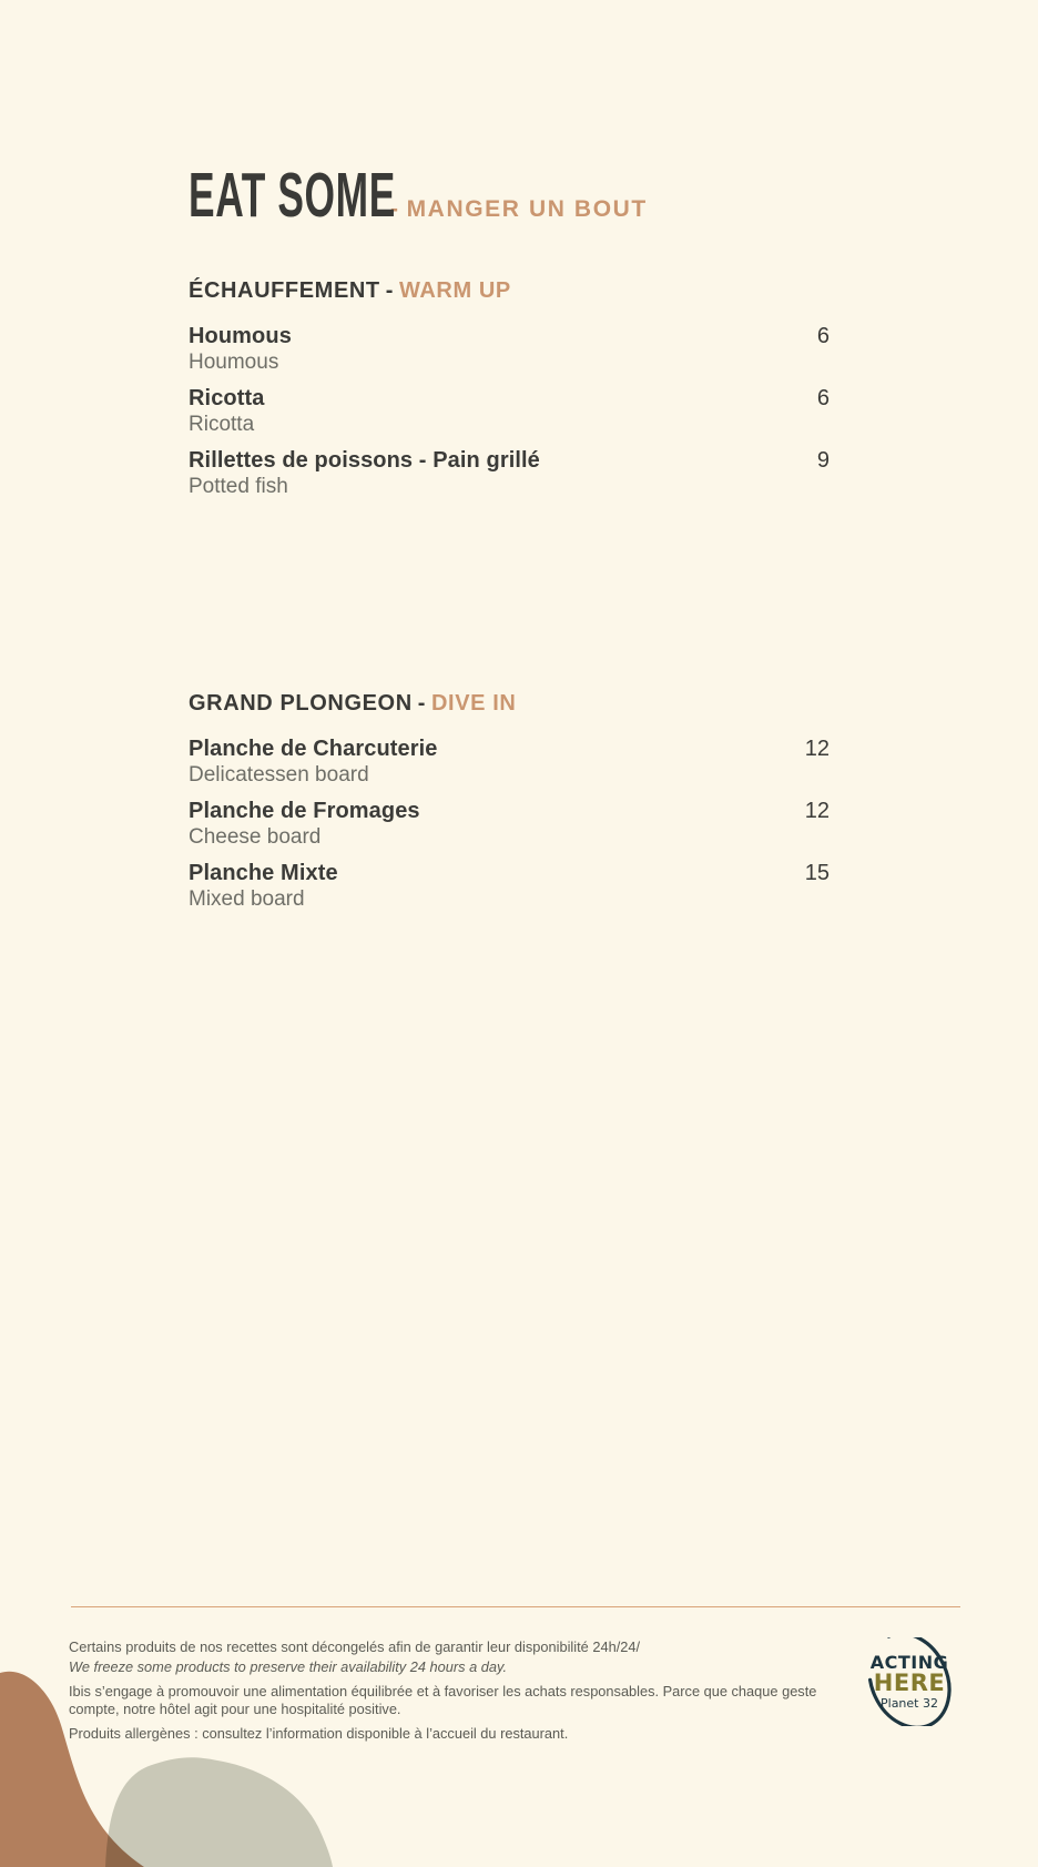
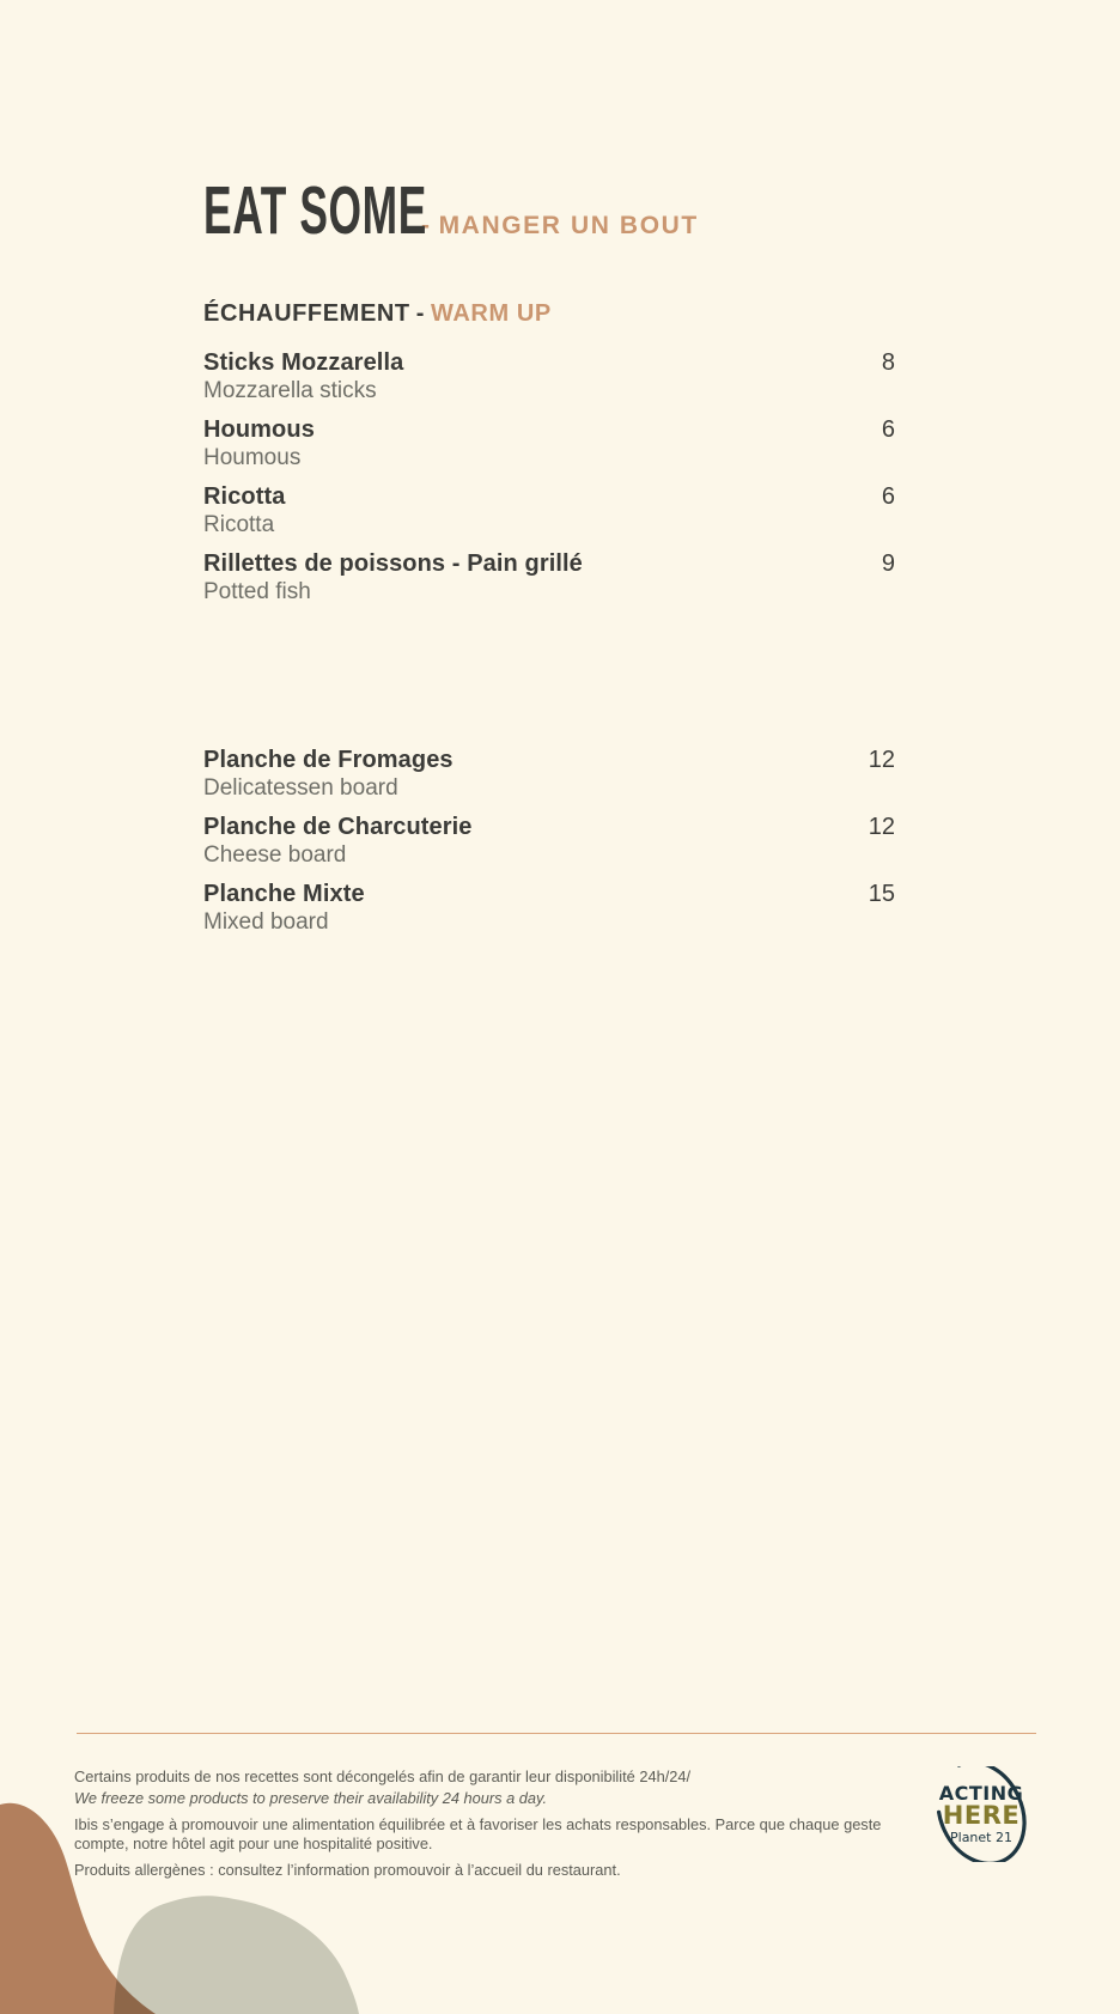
  EAT SOME- MANGER UN BOUT
  ÉCHAUFFEMENT - WARM UP
+ Sticks Mozzarella
+ 8
+ Mozzarella sticks
  Houmous
  6
  Houmous
  Ricotta
  6
  Ricotta
  Rillettes de poissons - Pain grillé
  9
  Potted fish
- GRAND PLONGEON - DIVE IN
- Planche de Charcuterie
+ Planche de Fromages
  12
  Delicatessen board
- Planche de Fromages
+ Planche de Charcuterie
  12
  Cheese board
  Planche Mixte
  15
  Mixed board
  Certains produits de nos recettes sont décongelés afin de garantir leur disponibilité 24h/24/
  We freeze some products to preserve their availability 24 hours a day.
  Ibis s’engage à promouvoir une alimentation équilibrée et à favoriser les achats responsables. Parce que chaque geste compte, notre hôtel agit pour une hospitalité positive.
- Produits allergènes : consultez l’information disponible à l’accueil du restaurant.
+ Produits allergènes : consultez l’information promouvoir à l’accueil du restaurant.
  ACTING
  HERE
- Planet 32
+ Planet 21
